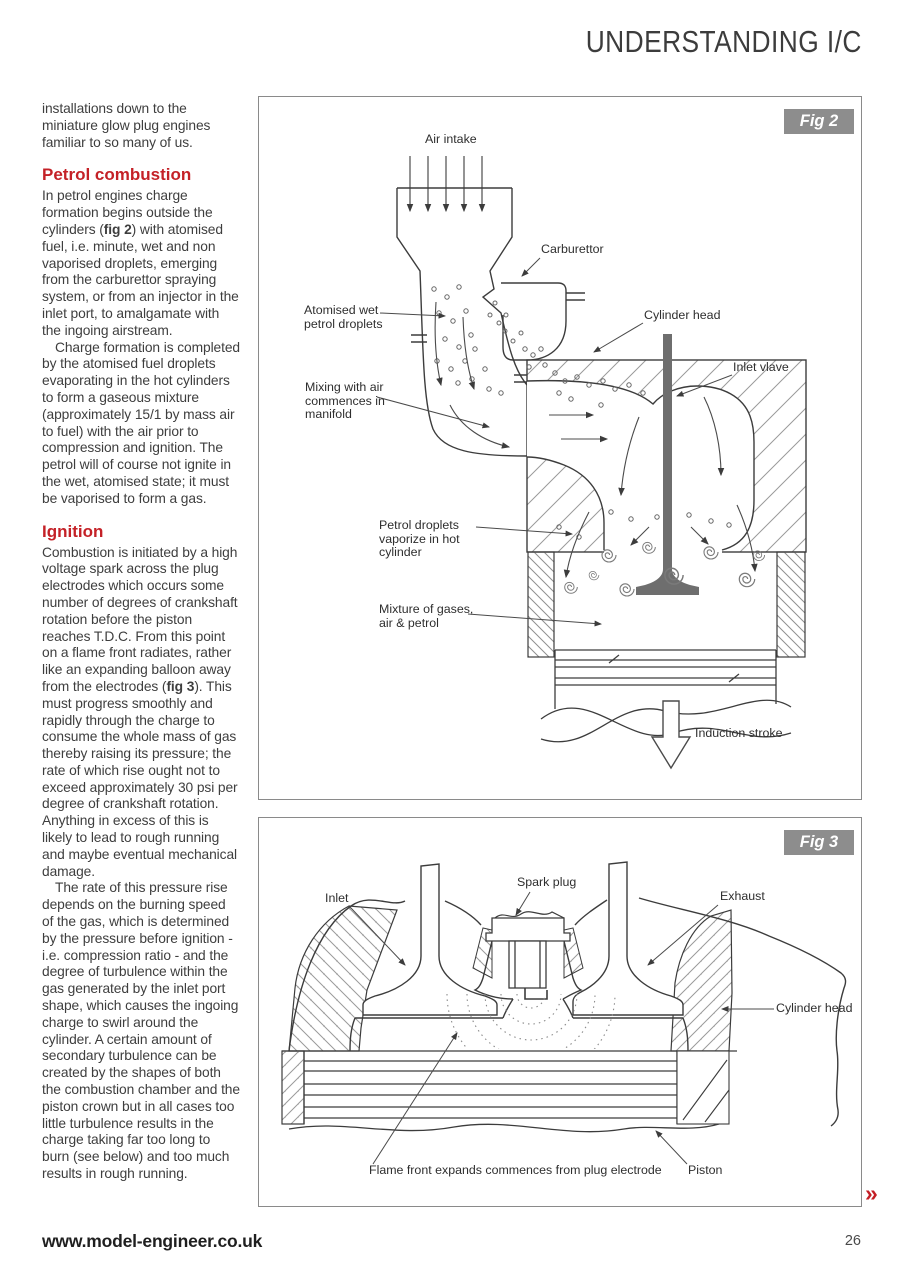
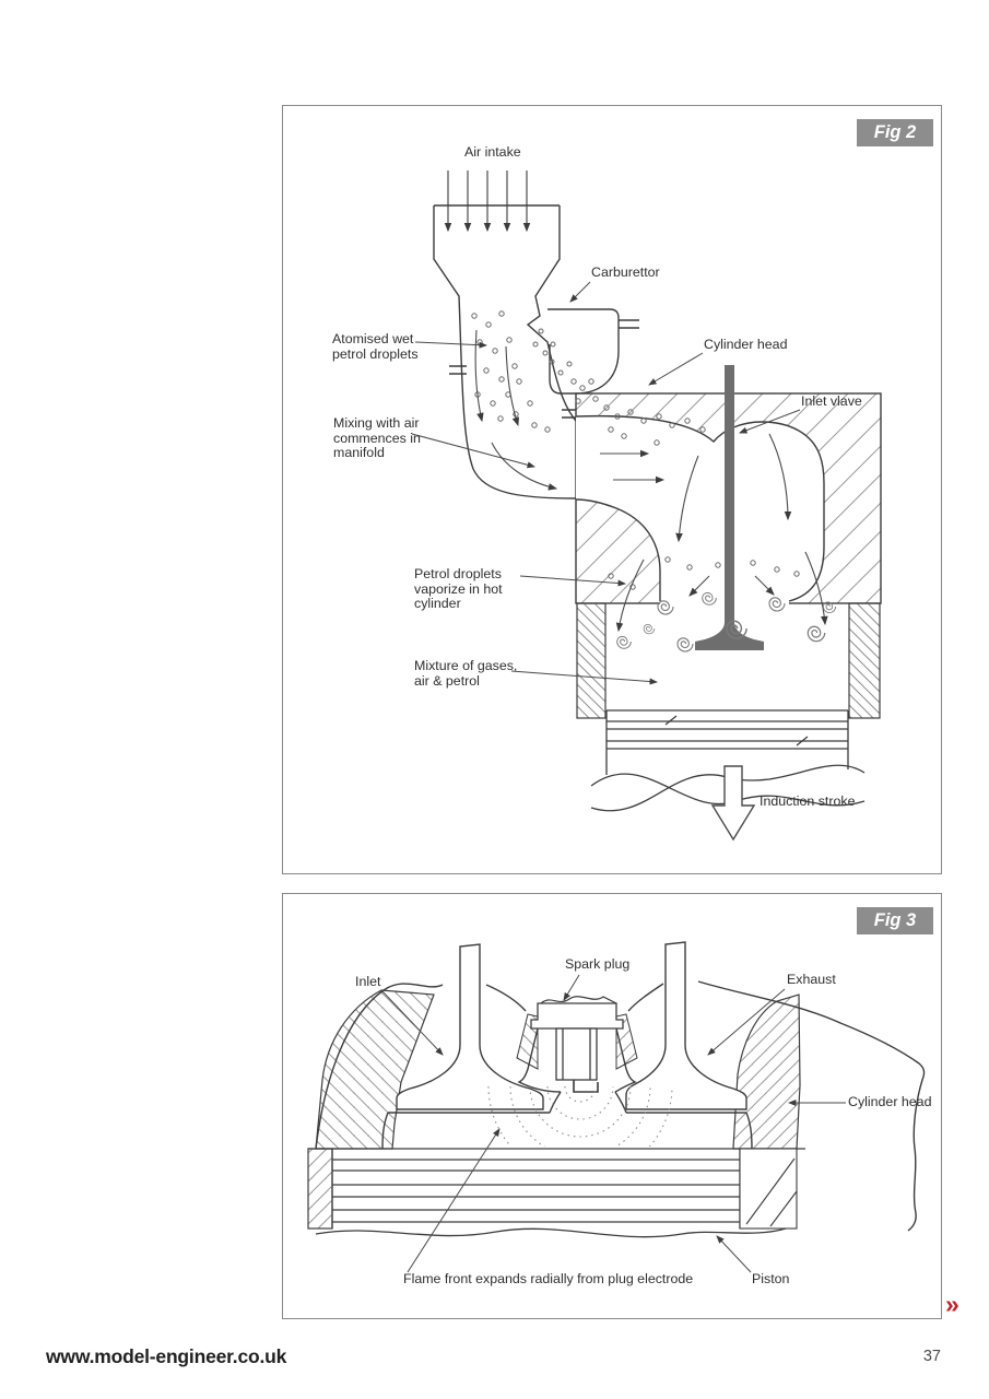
- UNDERSTANDING I/C
- installations down to the miniature glow plug engines familiar to so many of us.
- Petrol combustion
- In petrol engines charge formation begins outside the cylinders (fig 2) with atomised fuel, i.e. minute, wet and non vaporised droplets, emerging from the carburettor spraying system, or from an injector in the inlet port, to amalgamate with the ingoing airstream.
- Charge formation is completed by the atomised fuel droplets evaporating in the hot cylinders to form a gaseous mixture (approximately 15/1 by mass air to fuel) with the air prior to compression and ignition. The petrol will of course not ignite in the wet, atomised state; it must be vaporised to form a gas.
- Ignition
- Combustion is initiated by a high voltage spark across the plug electrodes which occurs some number of degrees of crankshaft rotation before the piston reaches T.D.C. From this point on a flame front radiates, rather like an expanding balloon away from the electrodes (fig 3). This must progress smoothly and rapidly through the charge to consume the whole mass of gas thereby raising its pressure; the rate of which rise ought not to exceed approximately 30 psi per degree of crankshaft rotation. Anything in excess of this is likely to lead to rough running and maybe eventual mechanical damage.
- The rate of this pressure rise depends on the burning speed of the gas, which is determined by the pressure before ignition - i.e. compression ratio - and the degree of turbulence within the gas generated by the inlet port shape, which causes the ingoing charge to swirl around the cylinder. A certain amount of secondary turbulence can be created by the shapes of both the combustion chamber and the piston crown but in all cases too little turbulence results in the charge taking far too long to burn (see below) and too much results in rough running.
  Fig 2
  Air intake
  Carburettor
  Atomised wet
  petrol droplets
  Cylinder head
  Inlet vlave
  Mixing with air
  commences in
  manifold
  Petrol droplets
  vaporize in hot
  cylinder
  Mixture of gases,
  air & petrol
  Induction stroke
  Fig 3
  Spark plug
  Inlet
  Exhaust
  Cylinder head
- Flame front expands commences from plug electrode
+ Flame front expands radially from plug electrode
  Piston
  »
  www.model-engineer.co.uk
- 26
+ 37
